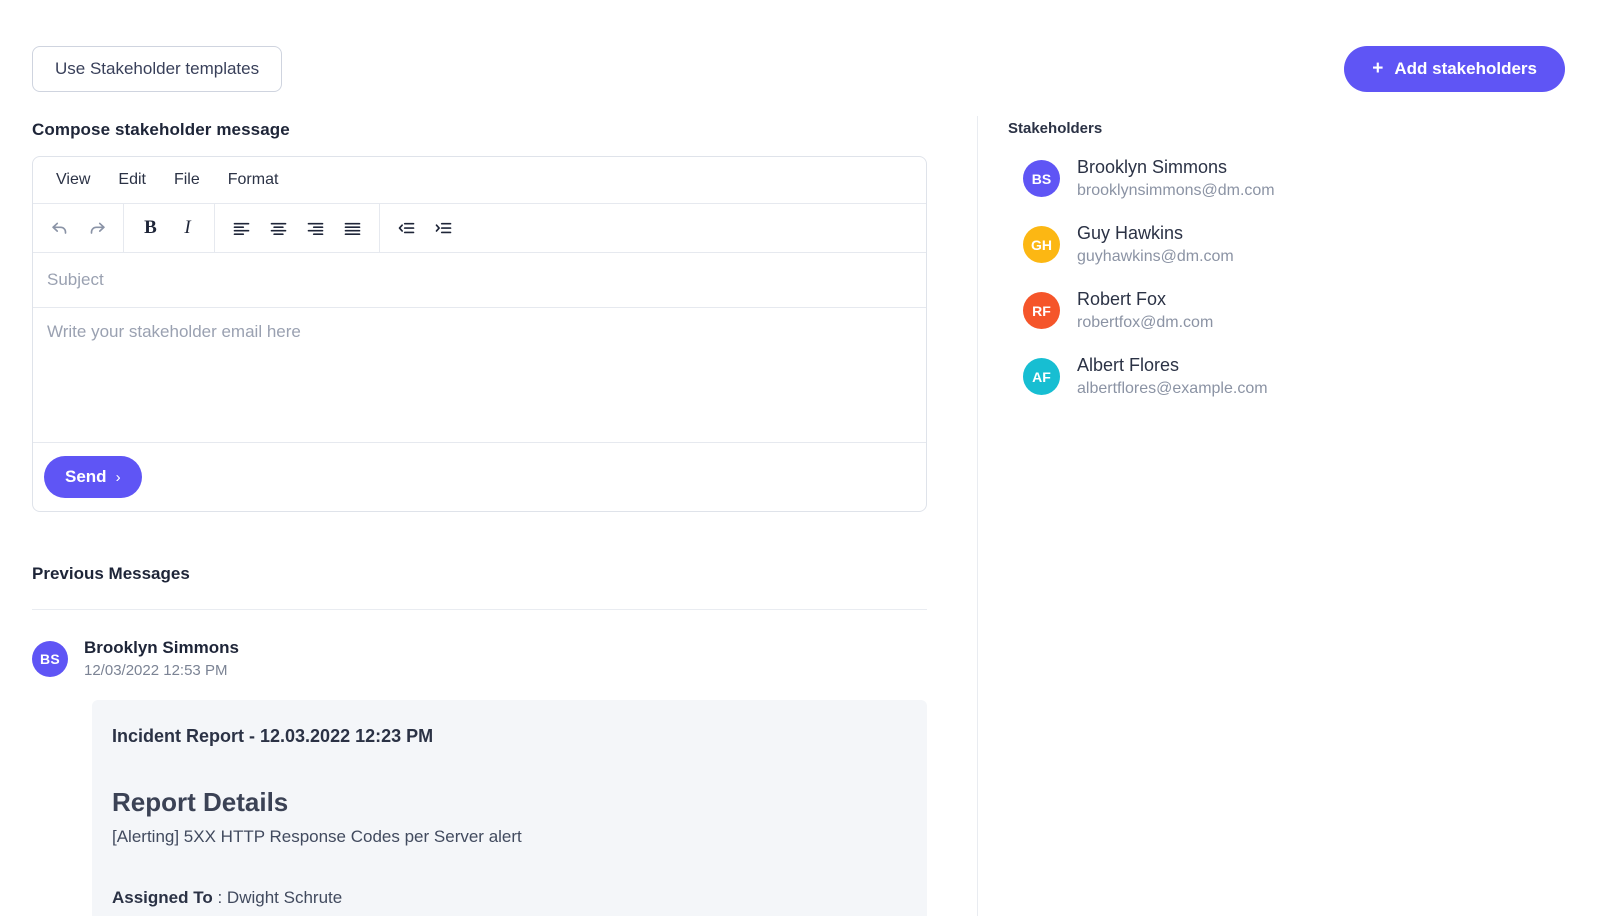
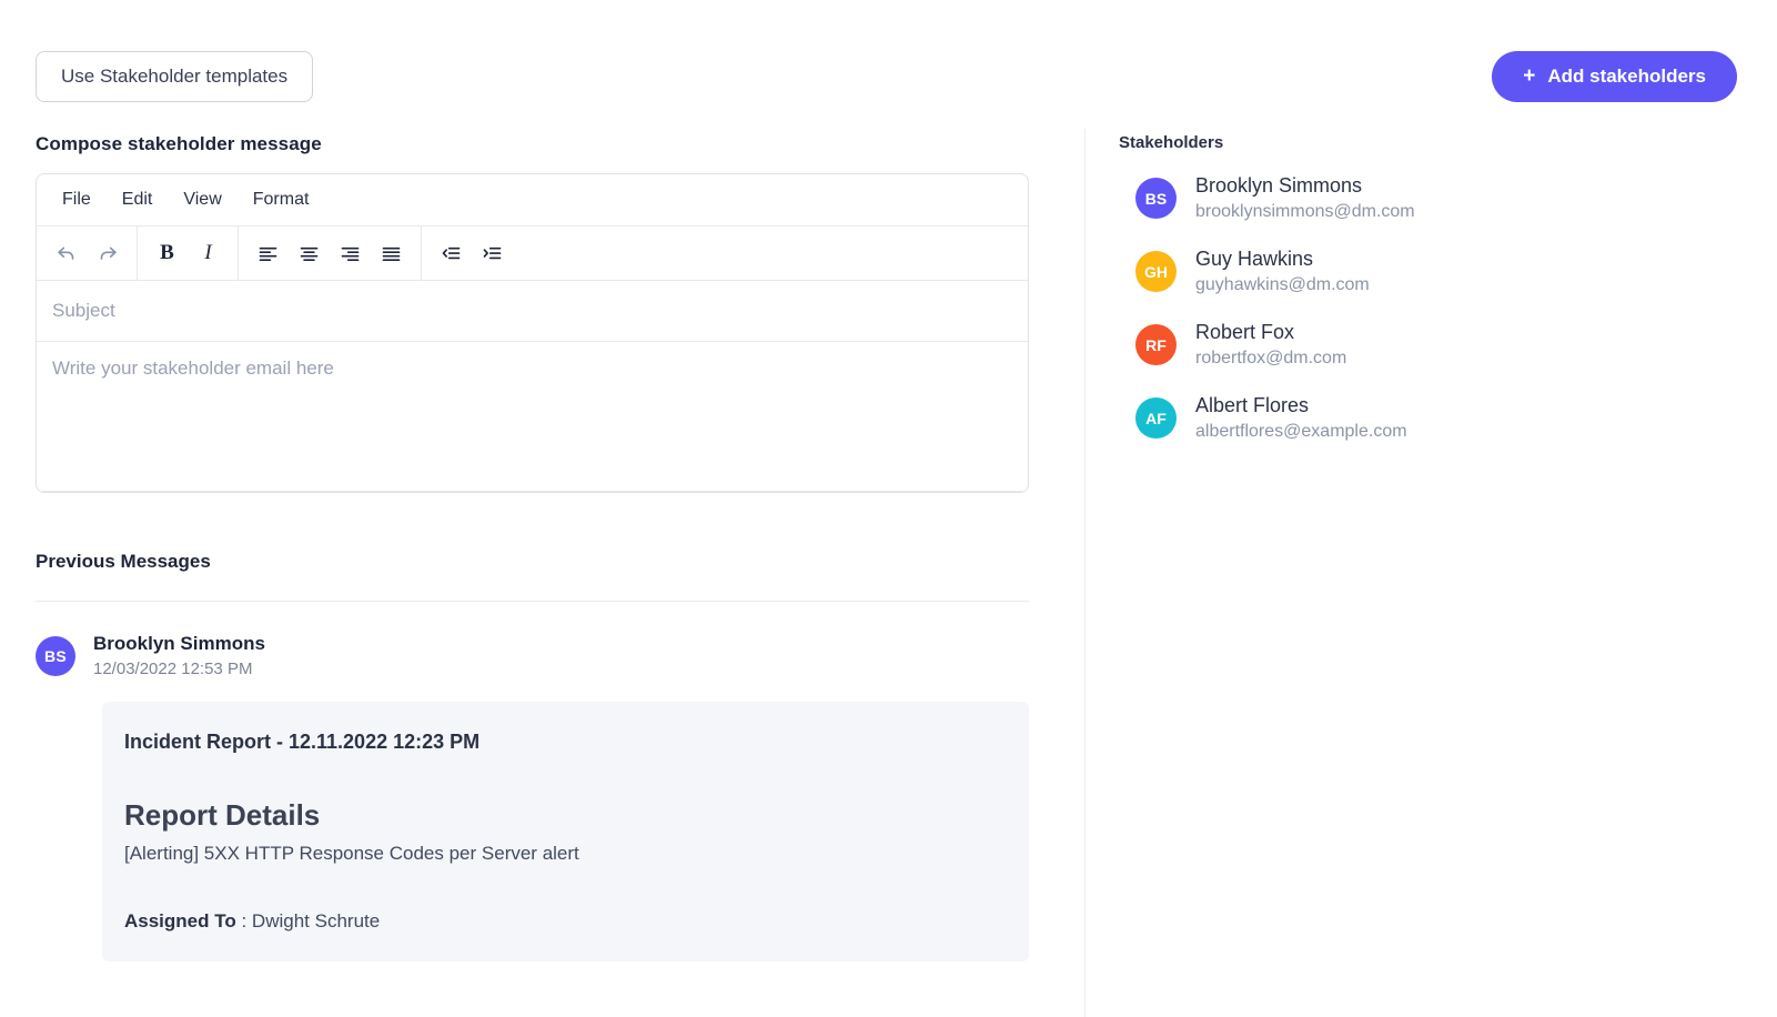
  Use Stakeholder templates
  +
  Add stakeholders
  Compose stakeholder message
- View
+ File
  Edit
- File
+ View
  Format
  B
  I
  Subject
  Write your stakeholder email here
- Send
- ›
  Previous Messages
  BS
  Brooklyn Simmons
  12/03/2022 12:53 PM
- Incident Report - 12.03.2022 12:23 PM
+ Incident Report - 12.11.2022 12:23 PM
  Report Details
  [Alerting] 5XX HTTP Response Codes per Server alert
  Assigned To : Dwight Schrute
  Stakeholders
  BS
  Brooklyn Simmons
  brooklynsimmons@dm.com
  GH
  Guy Hawkins
  guyhawkins@dm.com
  RF
  Robert Fox
  robertfox@dm.com
  AF
  Albert Flores
  albertflores@example.com
